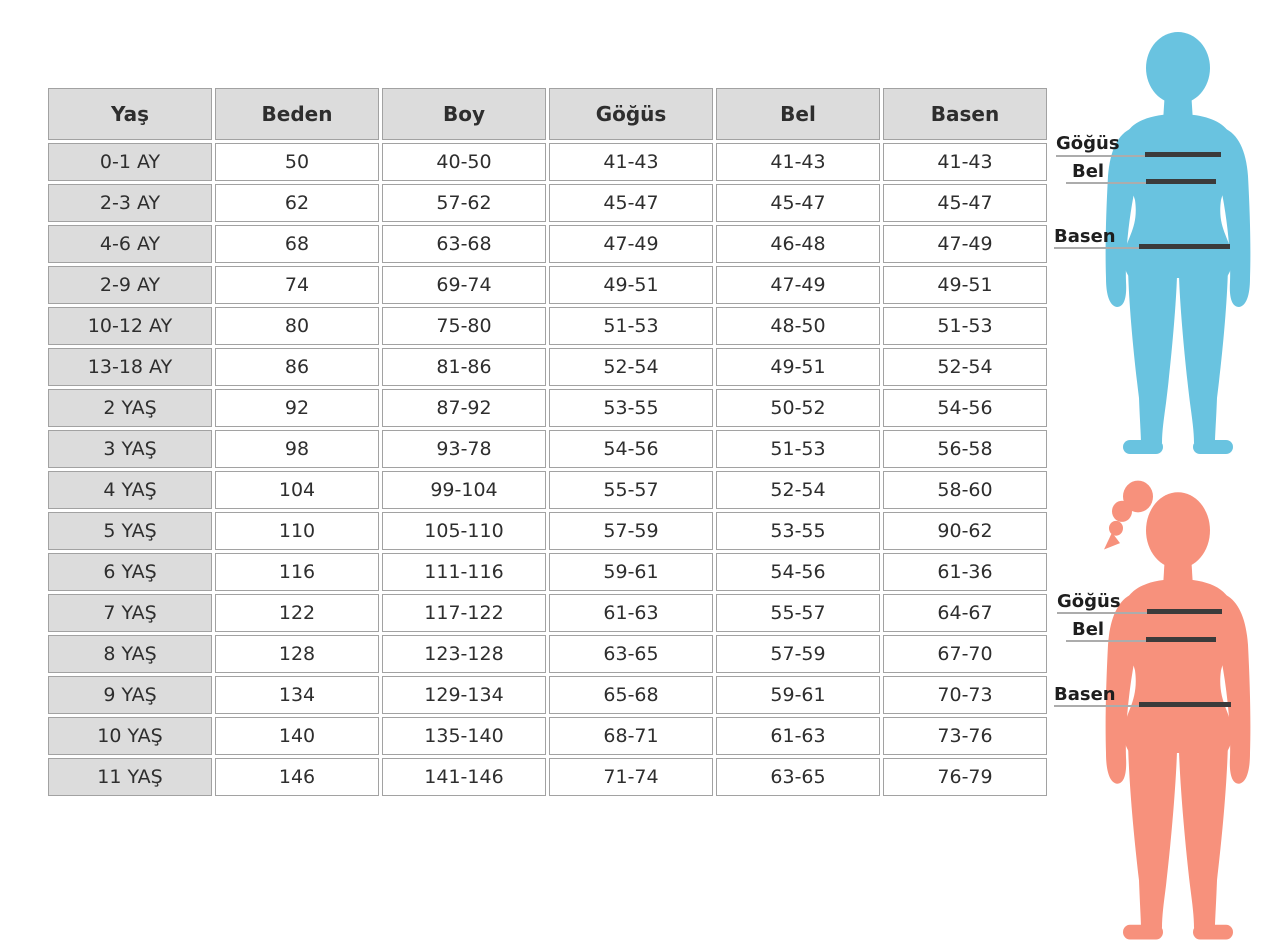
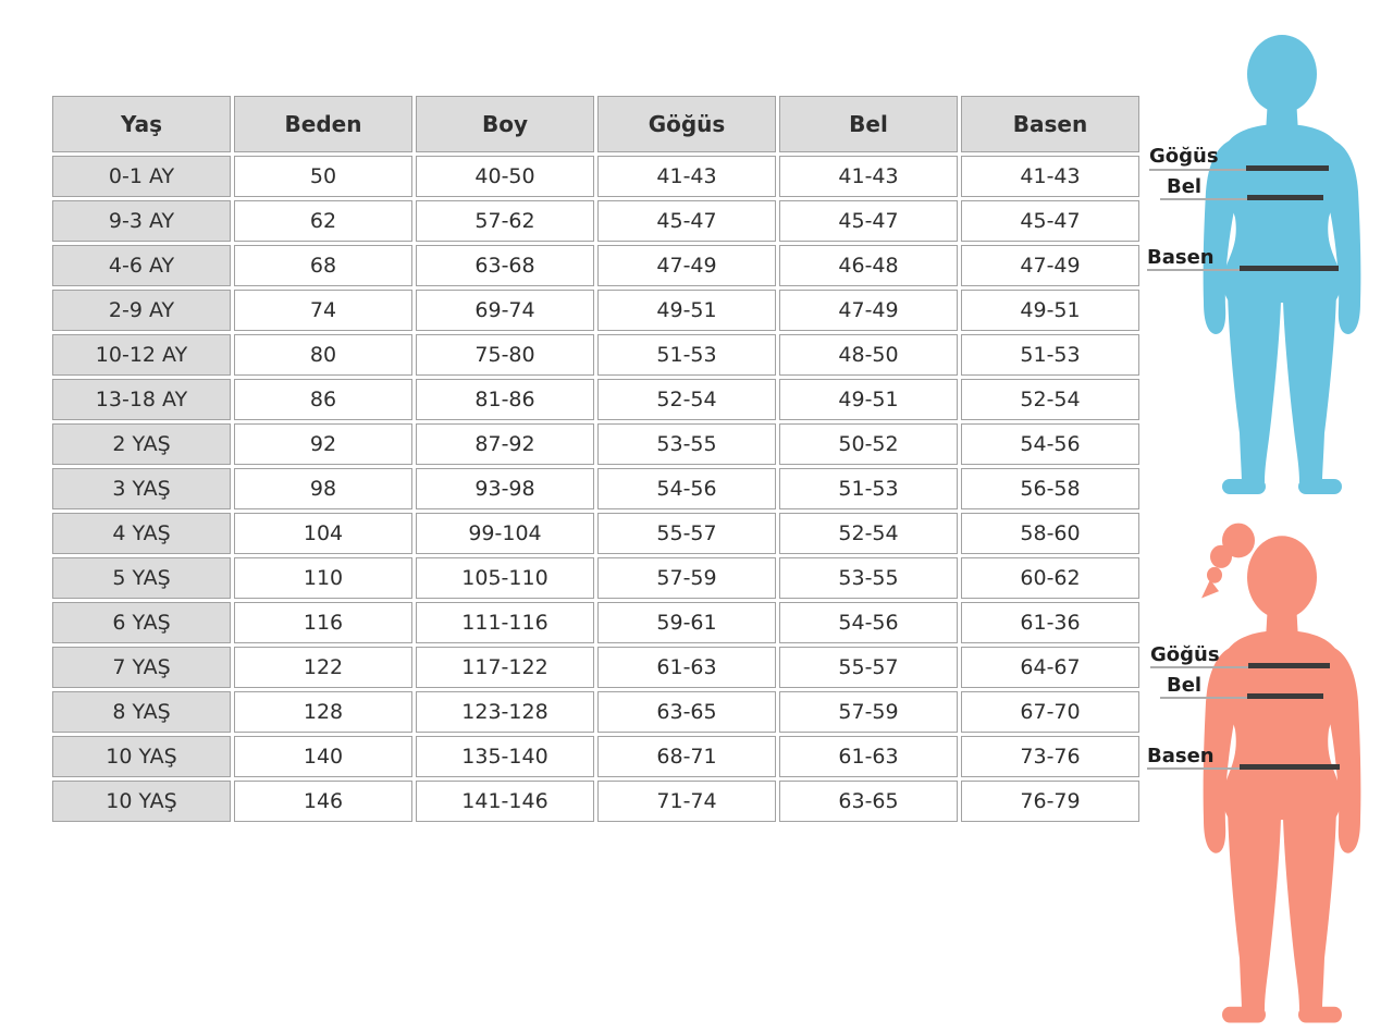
  Yaş	Beden	Boy	Göğüs	Bel	Basen
  0-1 AY	50	40-50	41-43	41-43	41-43
- 2-3 AY	62	57-62	45-47	45-47	45-47
+ 9-3 AY	62	57-62	45-47	45-47	45-47
  4-6 AY	68	63-68	47-49	46-48	47-49
  2-9 AY	74	69-74	49-51	47-49	49-51
  10-12 AY	80	75-80	51-53	48-50	51-53
  13-18 AY	86	81-86	52-54	49-51	52-54
  2 YAŞ	92	87-92	53-55	50-52	54-56
- 3 YAŞ	98	93-78	54-56	51-53	56-58
+ 3 YAŞ	98	93-98	54-56	51-53	56-58
  4 YAŞ	104	99-104	55-57	52-54	58-60
- 5 YAŞ	110	105-110	57-59	53-55	90-62
+ 5 YAŞ	110	105-110	57-59	53-55	60-62
  6 YAŞ	116	111-116	59-61	54-56	61-36
  7 YAŞ	122	117-122	61-63	55-57	64-67
  8 YAŞ	128	123-128	63-65	57-59	67-70
- 9 YAŞ	134	129-134	65-68	59-61	70-73
  10 YAŞ	140	135-140	68-71	61-63	73-76
- 11 YAŞ	146	141-146	71-74	63-65	76-79
+ 10 YAŞ	146	141-146	71-74	63-65	76-79
  Göğüs
  Bel
  Basen
  Göğüs
  Bel
  Basen
